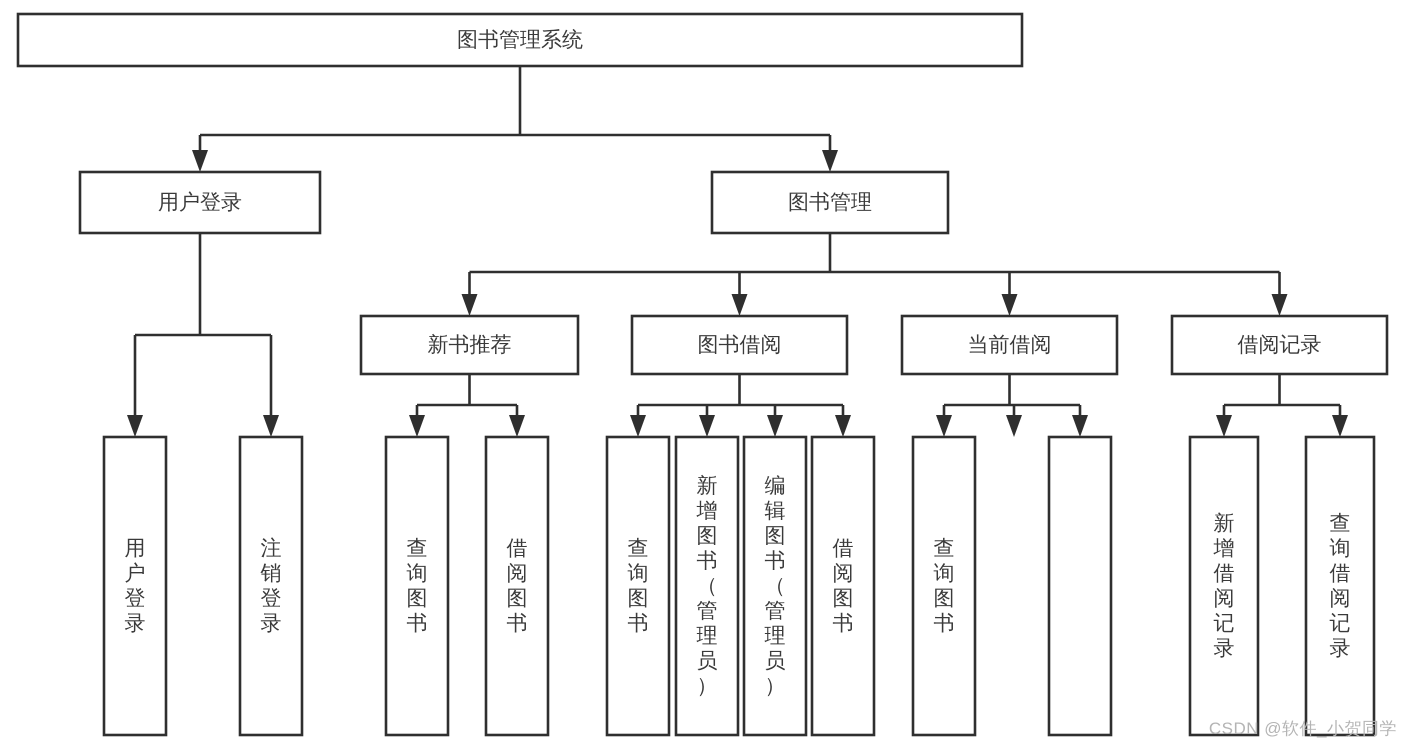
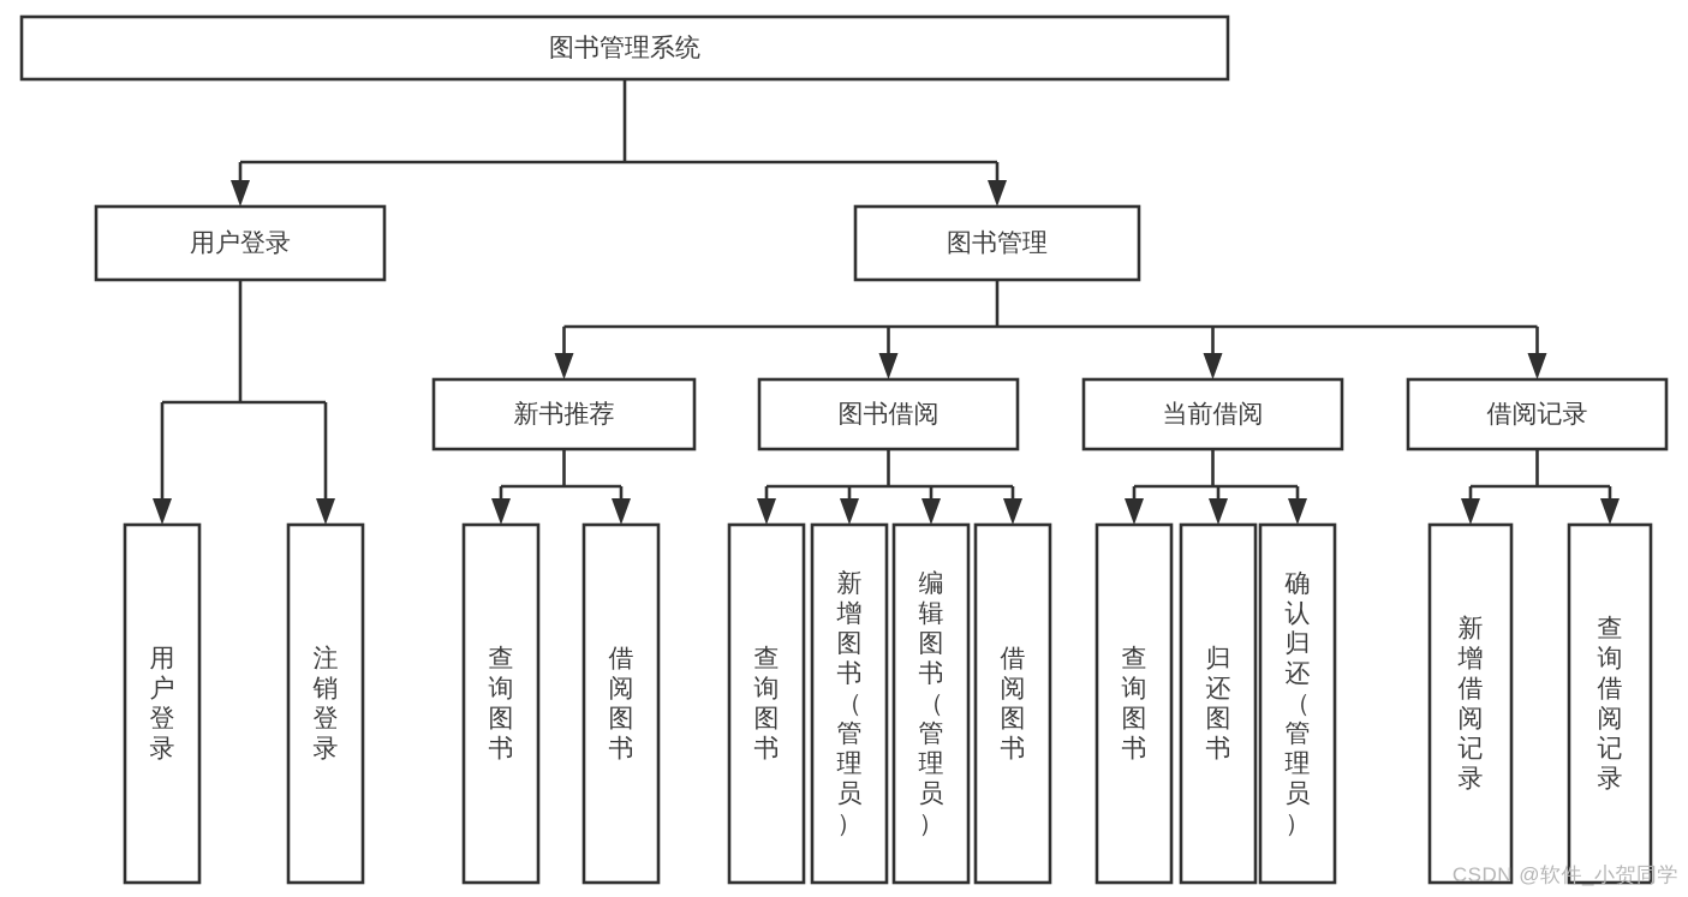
  图书管理系统
  用户登录
  图书管理
  新书推荐
  图书借阅
  当前借阅
  借阅记录
  用户登录
  注销登录
  查询图书
  借阅图书
  查询图书
  新增图书（管理员）
  编辑图书（管理员）
  借阅图书
  查询图书
+ 归还图书
+ 确认归还（管理员）
  新增借阅记录
  查询借阅记录
  CSDN @软件_小贺同学
